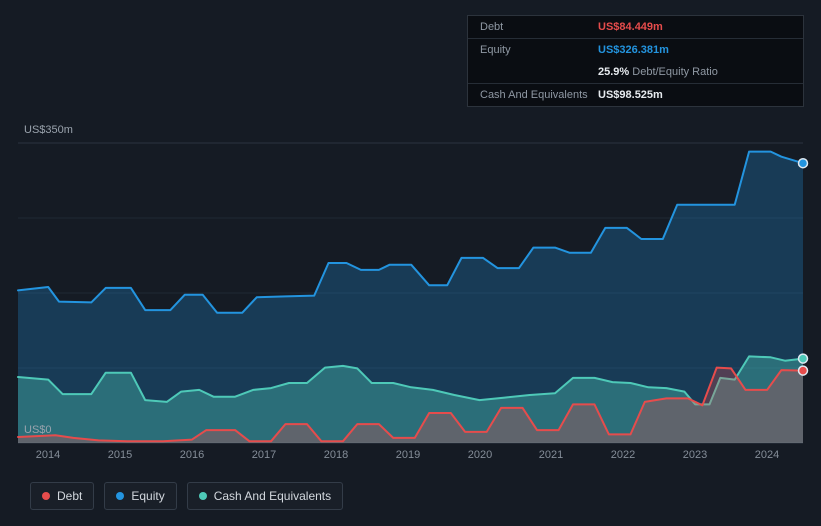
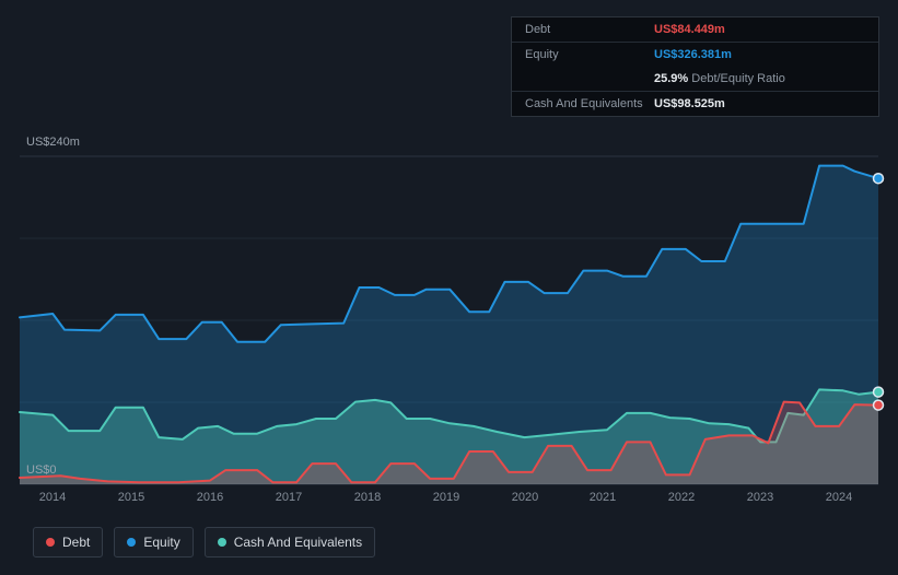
- US$350m
+ US$240m
  US$0
  2014
  2015
  2016
  2017
  2018
  2019
  2020
  2021
  2022
  2023
  2024
  Debt
  US$84.449m
  Equity
  US$326.381m
  25.9% Debt/Equity Ratio
  Cash And Equivalents
  US$98.525m
  Debt
  Equity
  Cash And Equivalents
